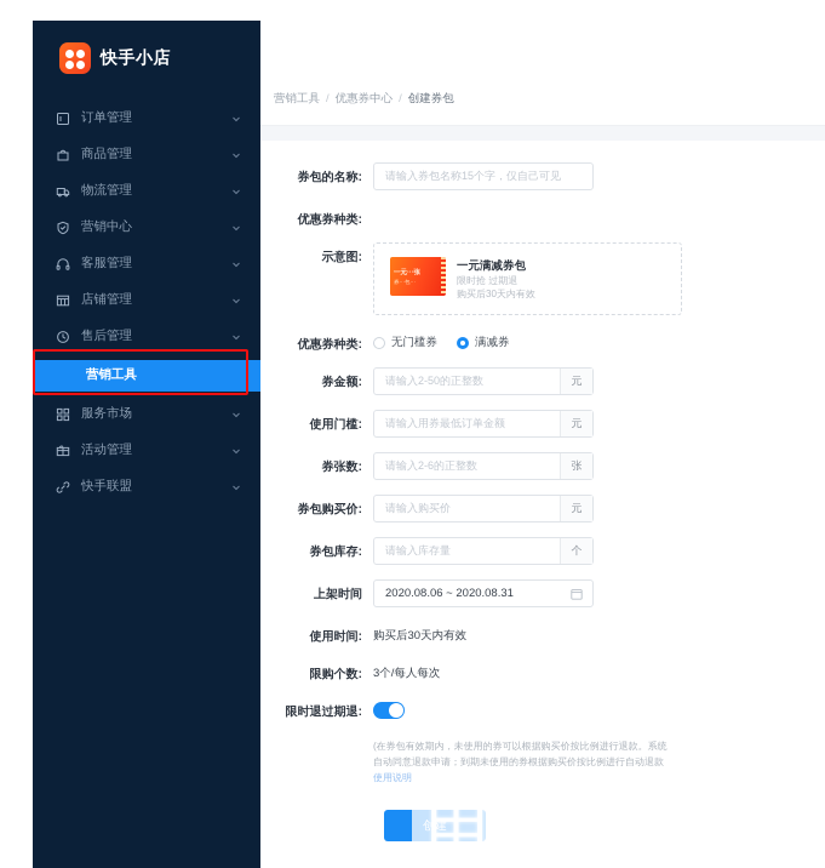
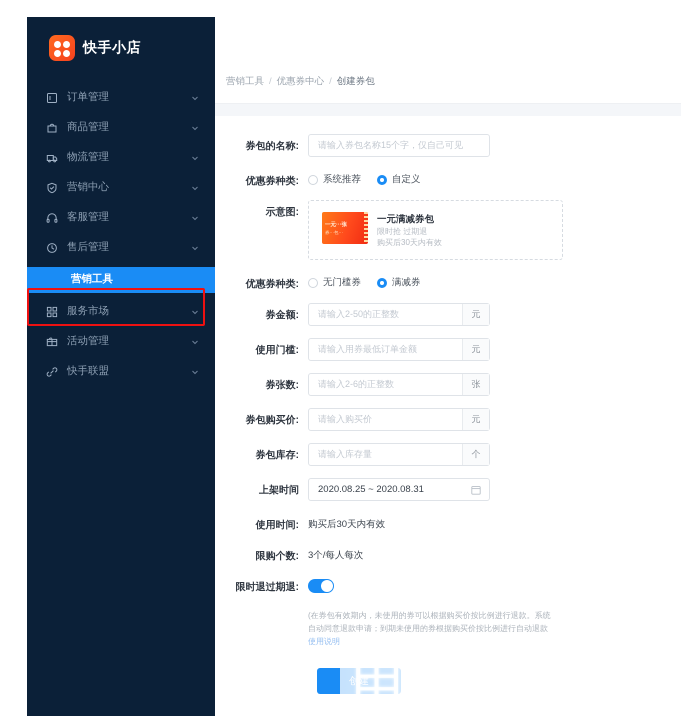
  快手小店
  订单管理
  商品管理
  物流管理
  营销中心
  客服管理
- 店铺管理
  售后管理
  营销工具
  服务市场
  活动管理
  快手联盟
  营销工具
  /
  优惠券中心
  /
  创建券包
  券包的名称:
  请输入券包名称15个字，仅自己可见
  优惠券种类:
+ 系统推荐
+ 自定义
  示意图:
  一元满减券包
  限时抢 过期退
  购买后30天内有效
  优惠券种类:
  无门槛券
  满减券
  券金额:
  请输入2-50的正整数
  元
  使用门槛:
  请输入用券最低订单金额
  元
  券张数:
  请输入2-6的正整数
  张
  券包购买价:
  请输入购买价
  元
  券包库存:
  请输入库存量
  个
  上架时间
- 2020.08.06 ~ 2020.08.31
+ 2020.08.25 ~ 2020.08.31
  使用时间:
  购买后30天内有效
  限购个数:
  3个/每人每次
  限时退过期退:
  (在券包有效期内，未使用的券可以根据购买价按比例进行退款。系统自动同意退款申请；到期未使用的券根据购买价按比例进行自动退款 使用说明
  电商运营官
